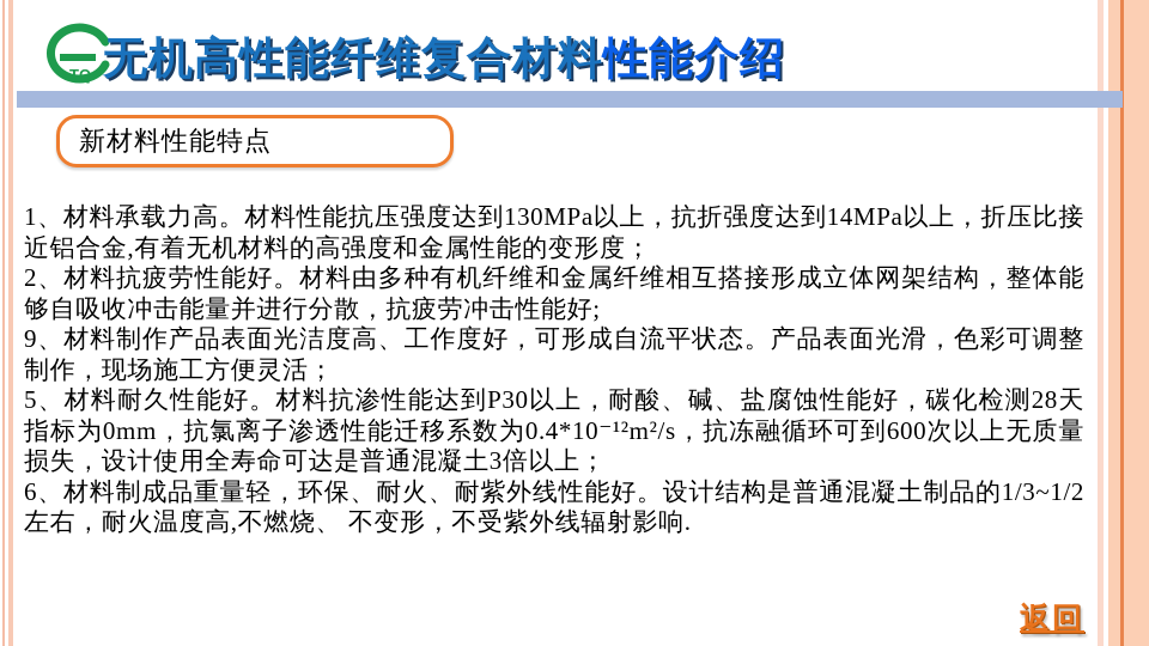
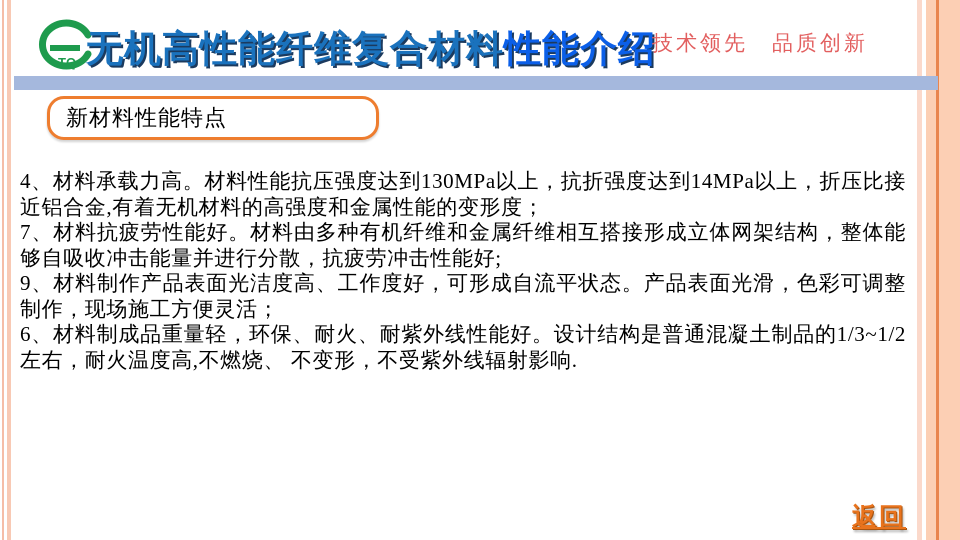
  TQ
  无机高性能纤维复合材料性能介绍
+ 技术领先 品质创新
  新材料性能特点
- 1、材料承载力高。材料性能抗压强度达到130MPa以上，抗折强度达到14MPa以上，折压比接近铝合金,有着无机材料的高强度和金属性能的变形度；
+ 4、材料承载力高。材料性能抗压强度达到130MPa以上，抗折强度达到14MPa以上，折压比接近铝合金,有着无机材料的高强度和金属性能的变形度；
- 2、材料抗疲劳性能好。材料由多种有机纤维和金属纤维相互搭接形成立体网架结构，整体能够自吸收冲击能量并进行分散，抗疲劳冲击性能好;
+ 7、材料抗疲劳性能好。材料由多种有机纤维和金属纤维相互搭接形成立体网架结构，整体能够自吸收冲击能量并进行分散，抗疲劳冲击性能好;
  9、材料制作产品表面光洁度高、工作度好，可形成自流平状态。产品表面光滑，色彩可调整制作，现场施工方便灵活；
- 5、材料耐久性能好。材料抗渗性能达到P30以上，耐酸、碱、盐腐蚀性能好，碳化检测28天指标为0mm，抗氯离子渗透性能迁移系数为0.4*10⁻¹²m²/s，抗冻融循环可到600次以上无质量损失，设计使用全寿命可达是普通混凝土3倍以上；
  6、材料制成品重量轻，环保、耐火、耐紫外线性能好。设计结构是普通混凝土制品的1/3~1/2左右，耐火温度高,不燃烧、 不变形，不受紫外线辐射影响.
  返回
